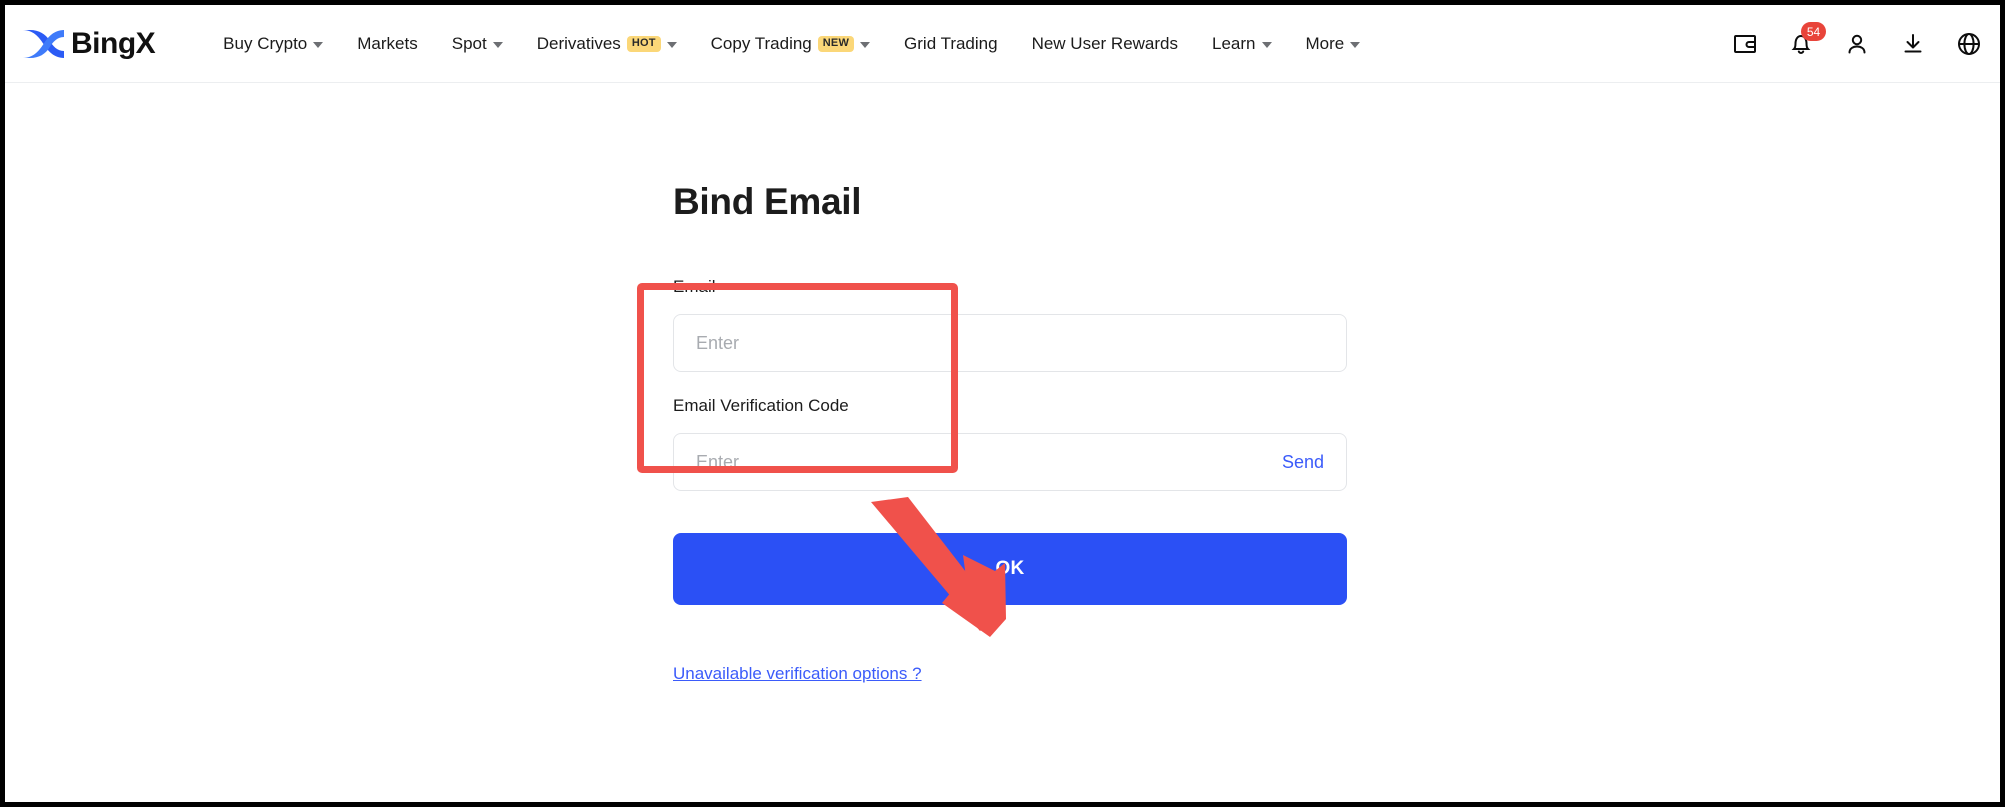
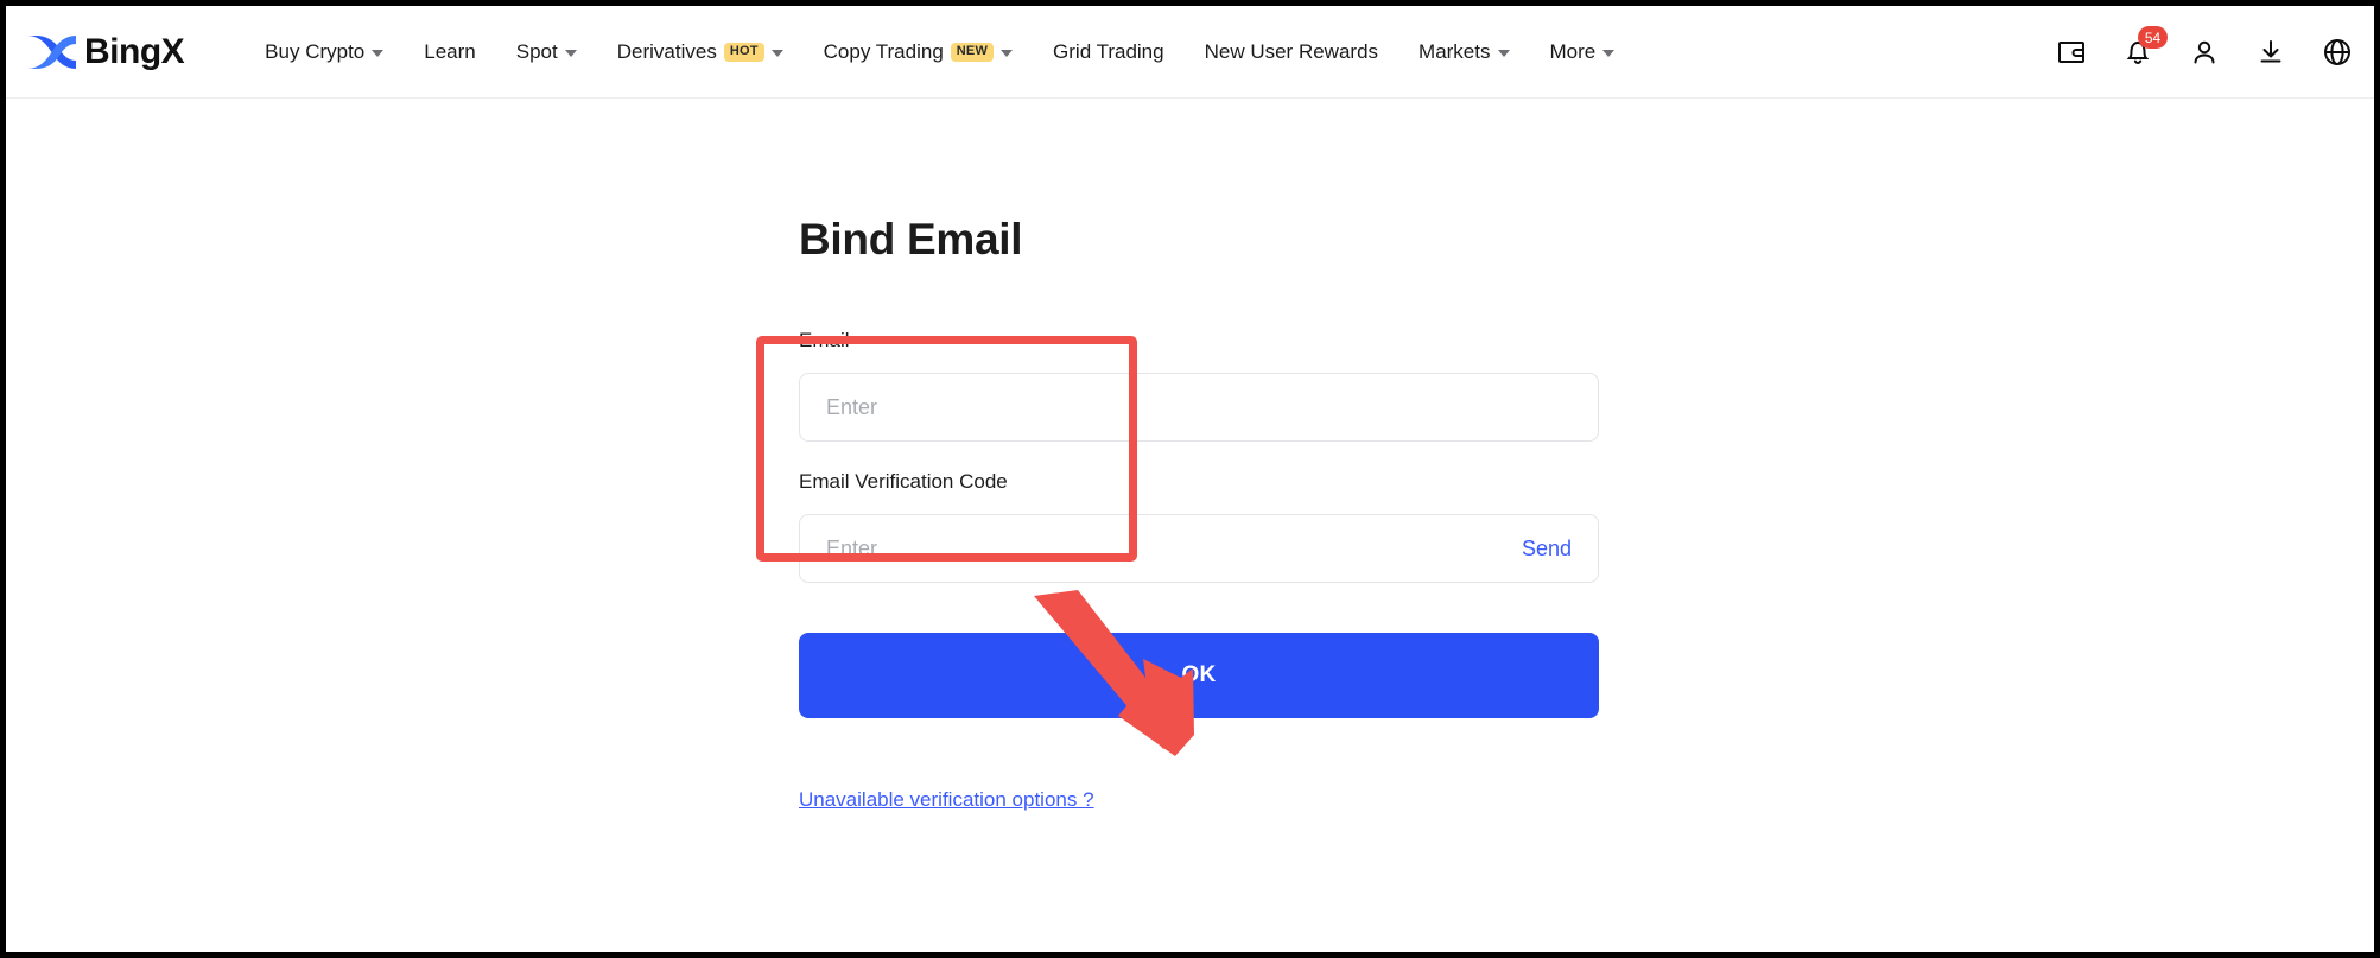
  BingX
  Buy Crypto
- Markets
+ Learn
  Spot
  Derivatives
  HOT
  Copy Trading
  NEW
  Grid Trading
  New User Rewards
- Learn
+ Markets
  More
  54
  Bind Email
  Email
  Enter
  Email Verification Code
  Enter
  Send
  K Unavailable verification options ?
